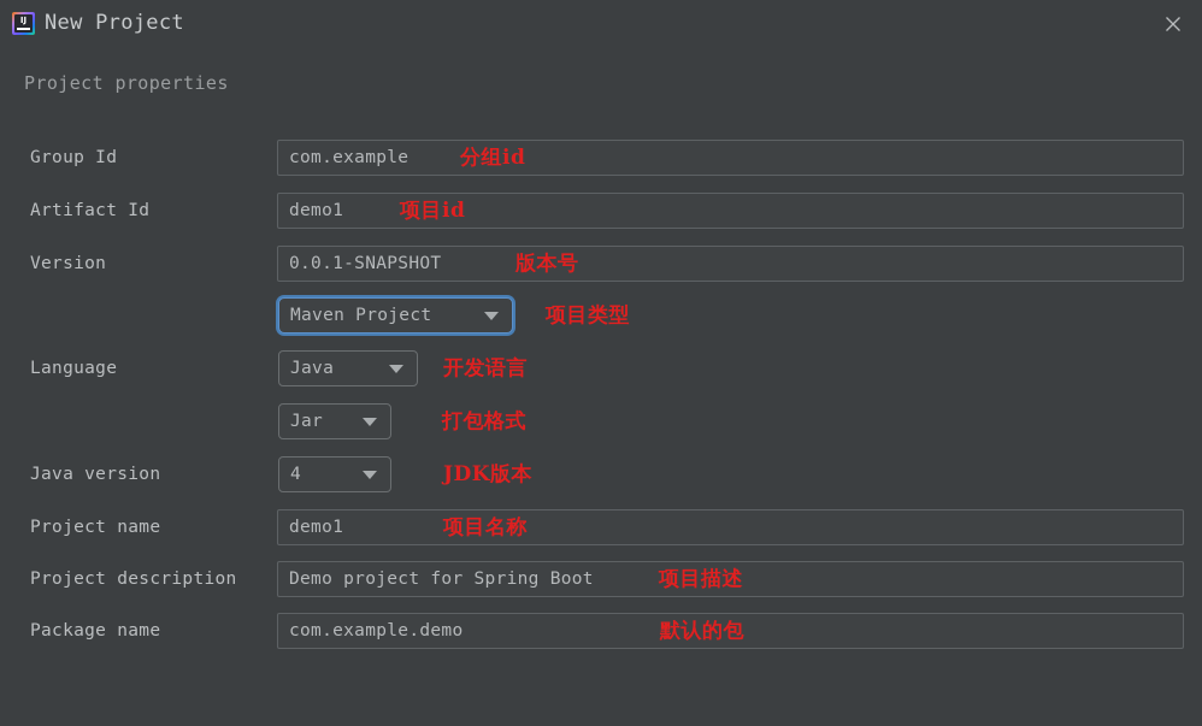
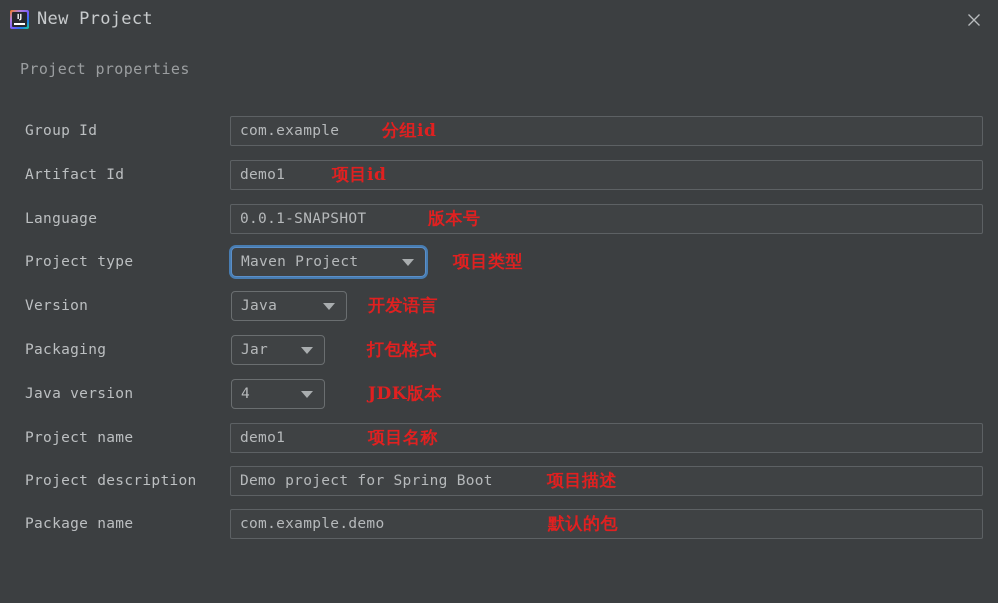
  IJ
  New Project
  Project properties
  Group Id
  com.example
  分组id
  Artifact Id
  demo1
  项目id
- Version
+ Language
  0.0.1-SNAPSHOT
  版本号
+ Project type
  Maven Project
  项目类型
- Language
+ Version
  Java
  开发语言
+ Packaging
  Jar
  打包格式
  Java version
  4
  JDK版本
  Project name
  demo1
  项目名称
  Project description
  Demo project for Spring Boot
  项目描述
  Package name
  com.example.demo
  默认的包
